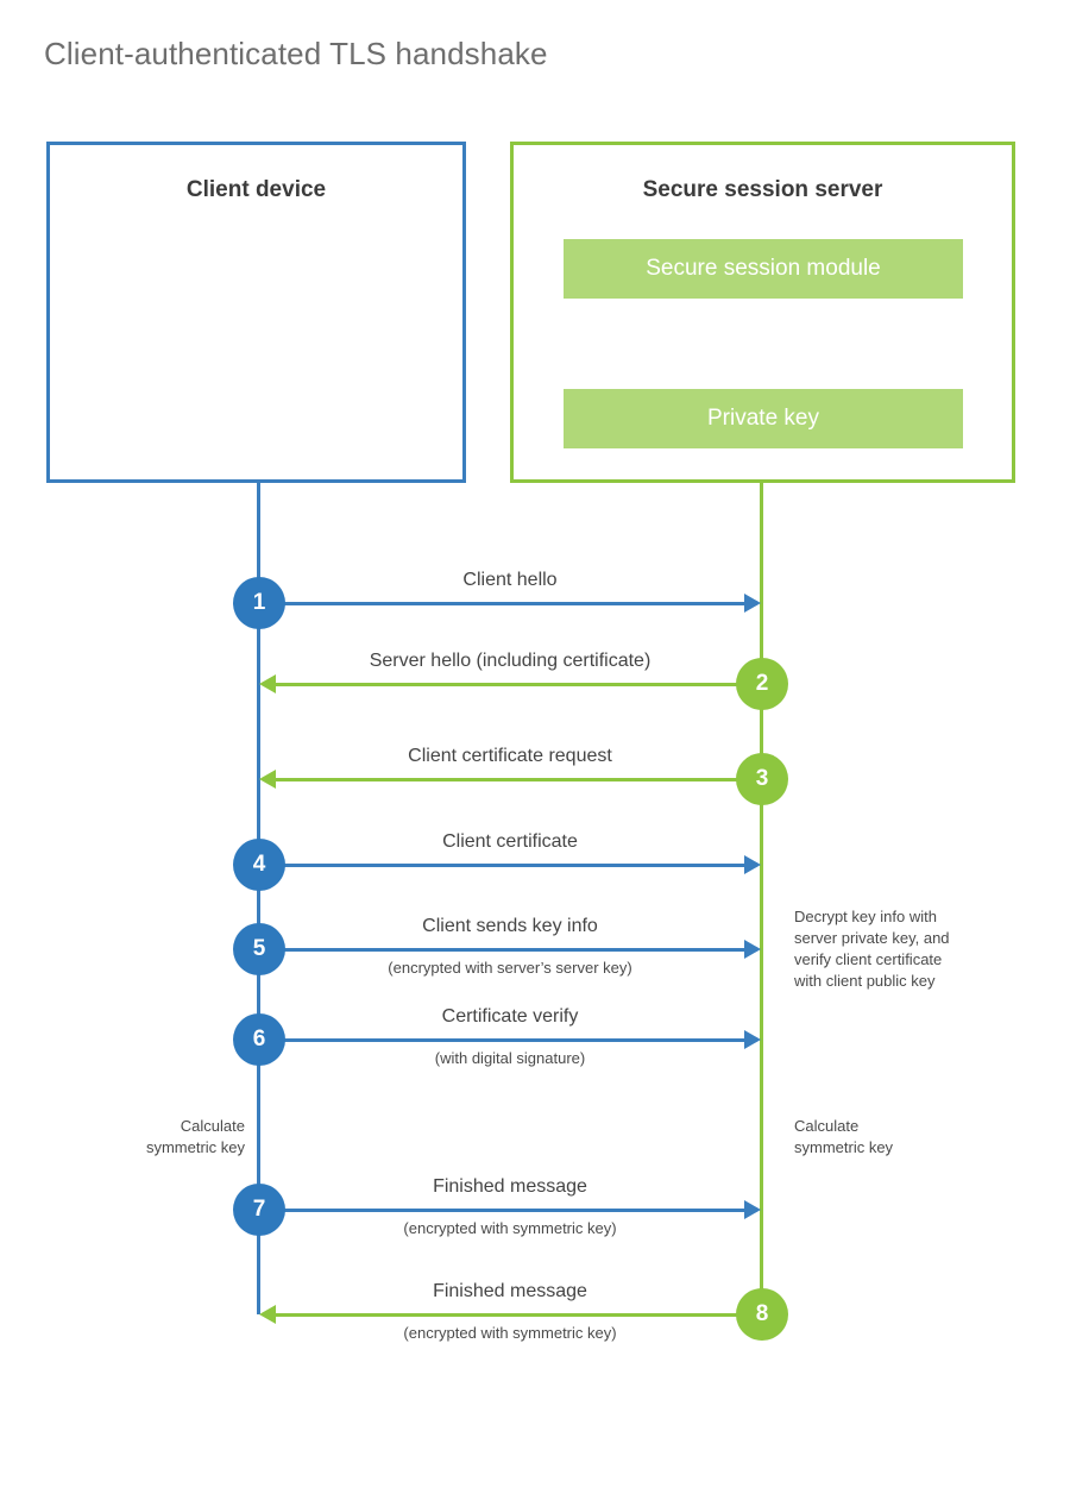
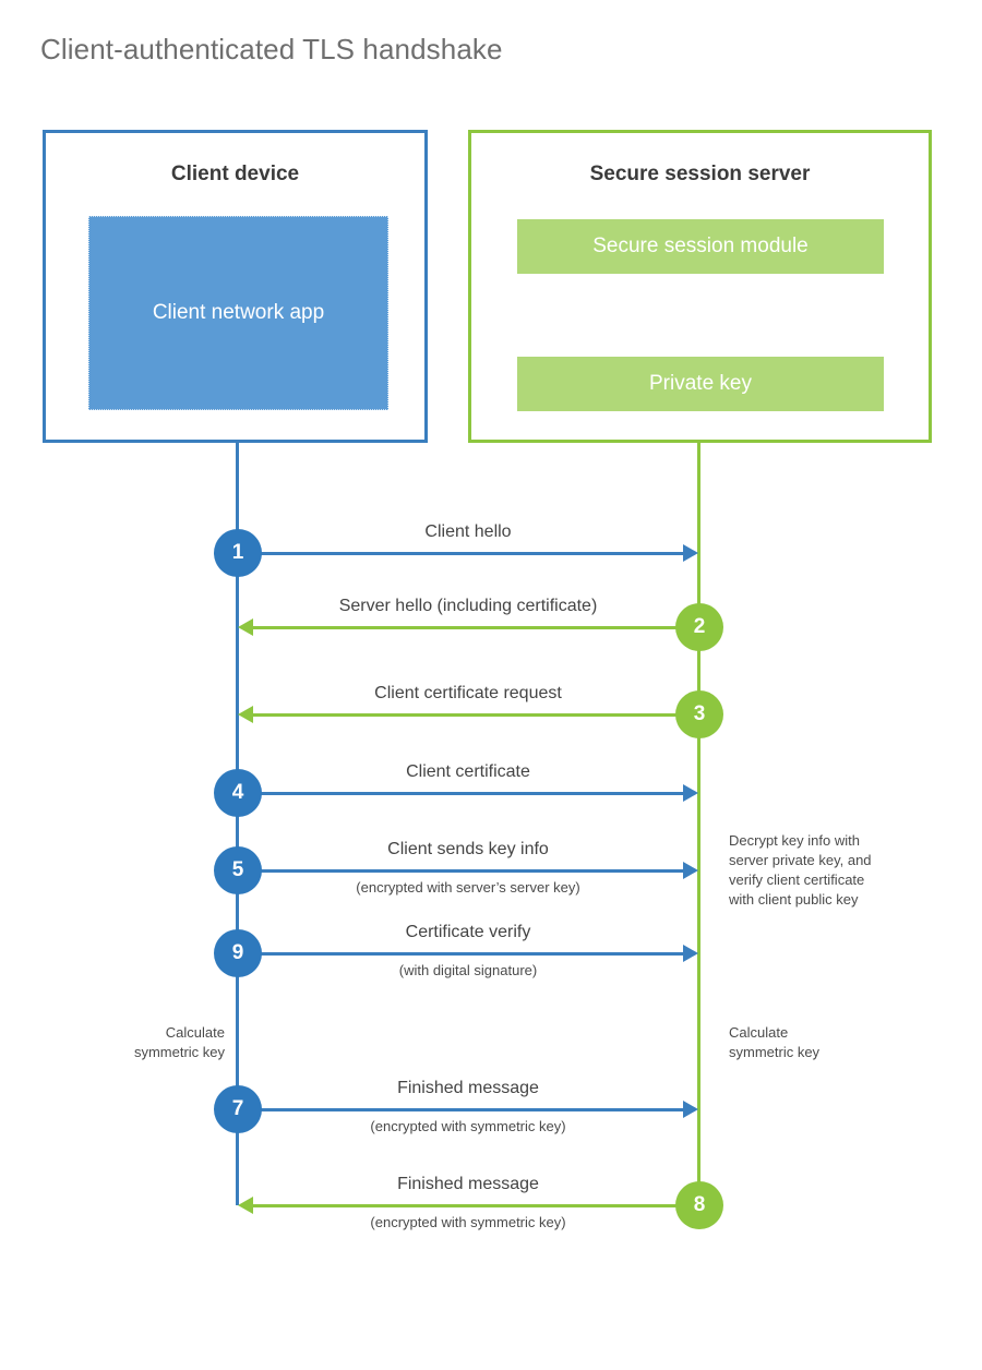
  Client-authenticated TLS handshake
  Client device
+ Client network app
  Secure session server
  Secure session module
  Private key
  1
  Client hello
  2
  Server hello (including certificate)
  3
  Client certificate request
  4
  Client certificate
  5
  Client sends key info
  (encrypted with server’s server key)
- 6
+ 9
  Certificate verify
  (with digital signature)
  7
  Finished message
  (encrypted with symmetric key)
  8
  Finished message
  (encrypted with symmetric key)
  Decrypt key info with
  server private key, and
  verify client certificate
  with client public key
  Calculate
  symmetric key
  Calculate
  symmetric key
